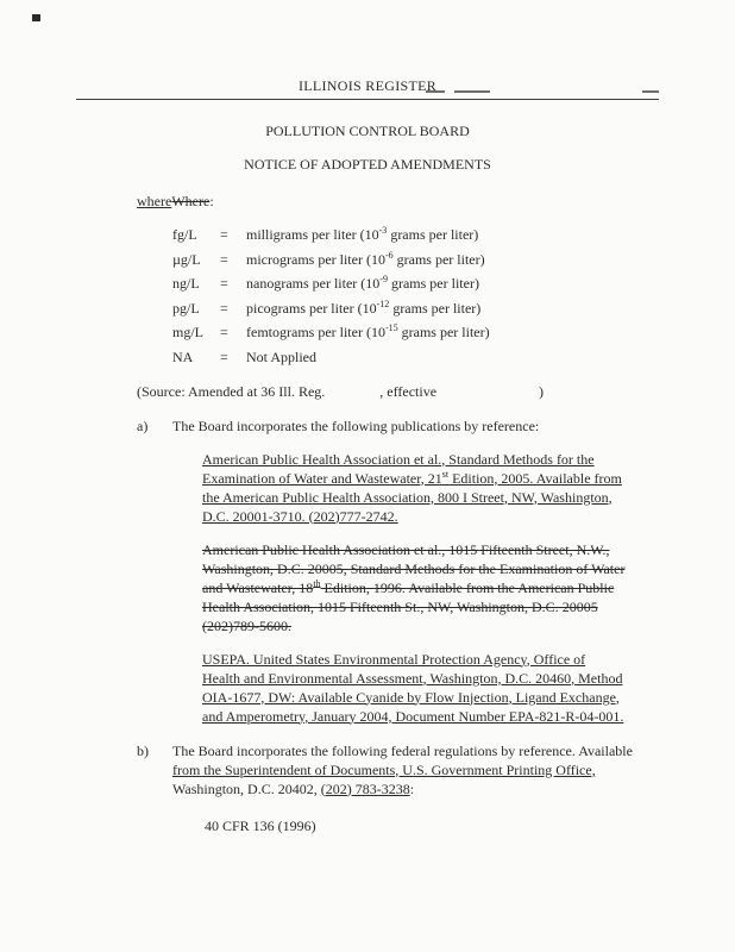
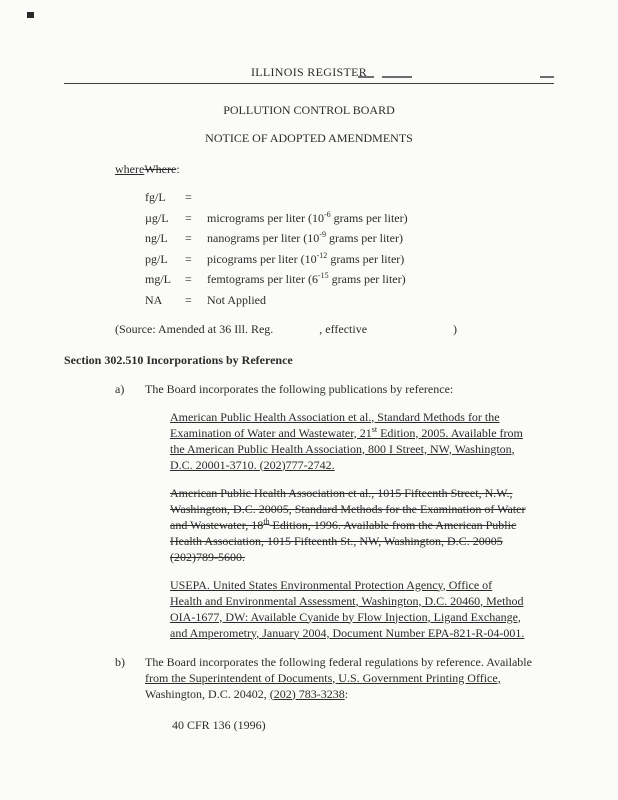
  ILLINOIS REGISTER
  POLLUTION CONTROL BOARD
  NOTICE OF ADOPTED AMENDMENTS
  whereWhere:
  fg/L
  =
- milligrams per liter (10-3 grams per liter)
  µg/L
  =
  micrograms per liter (10-6 grams per liter)
  ng/L
  =
  nanograms per liter (10-9 grams per liter)
  pg/L
  =
  picograms per liter (10-12 grams per liter)
  mg/L
  =
- femtograms per liter (10-15 grams per liter)
+ femtograms per liter (6-15 grams per liter)
  NA
  =
  Not Applied
  (Source: Amended at 36 Ill. Reg. , effective )
+ Section 302.510 Incorporations by Reference
  a)
  The Board incorporates the following publications by reference:
  American Public Health Association et al., Standard Methods for the Examination of Water and Wastewater, 21st Edition, 2005. Available from the American Public Health Association, 800 I Street, NW, Washington, D.C. 20001-3710. (202)777-2742.
  American Public Health Association et al., 1015 Fifteenth Street, N.W., Washington, D.C. 20005, Standard Methods for the Examination of Water and Wastewater, 18th Edition, 1996. Available from the American Public Health Association, 1015 Fifteenth St., NW, Washington, D.C. 20005 (202)789-5600.
  USEPA. United States Environmental Protection Agency, Office of Health and Environmental Assessment, Washington, D.C. 20460, Method OIA-1677, DW: Available Cyanide by Flow Injection, Ligand Exchange, and Amperometry, January 2004, Document Number EPA-821-R-04-001.
  b)
  The Board incorporates the following federal regulations by reference. Available from the Superintendent of Documents, U.S. Government Printing Office, Washington, D.C. 20402, (202) 783-3238:
  40 CFR 136 (1996)
